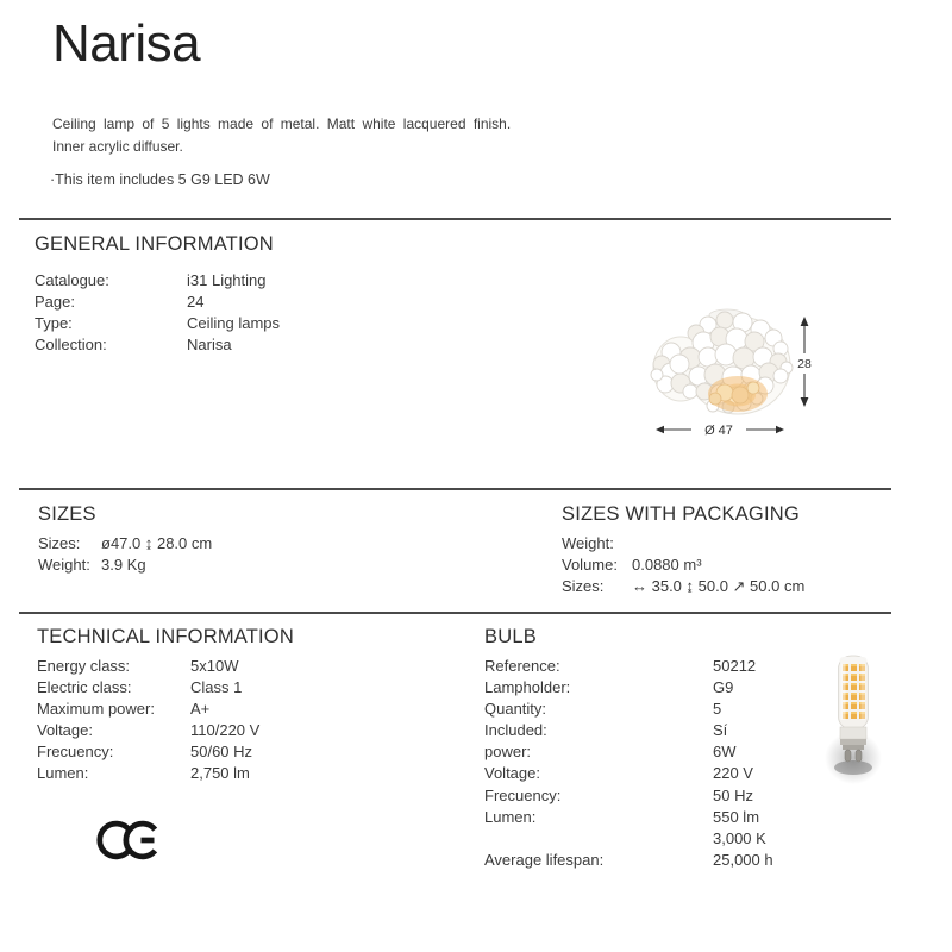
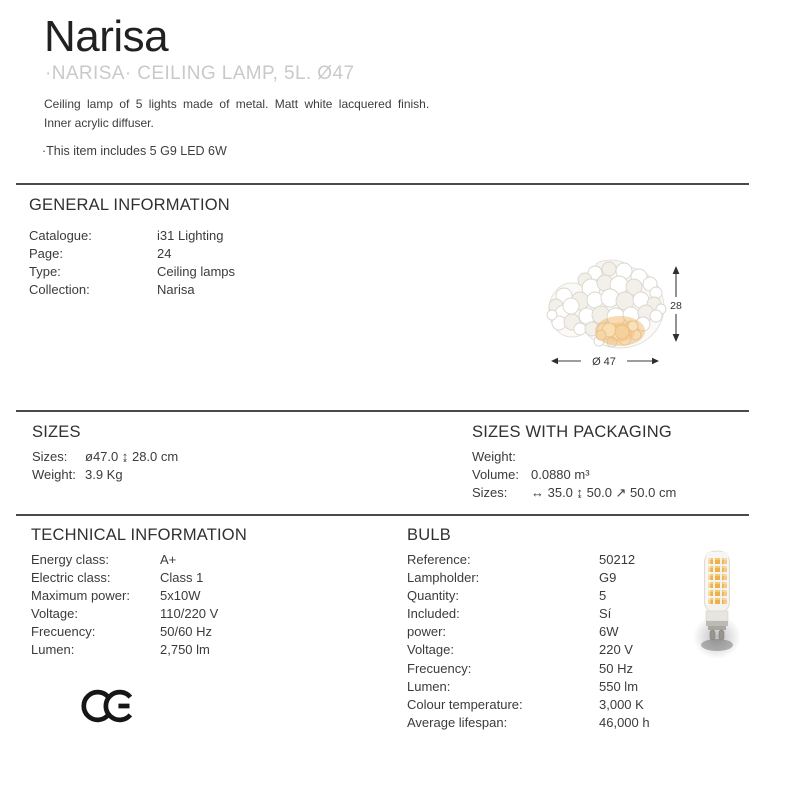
  Narisa
+ ·NARISA· CEILING LAMP, 5L. Ø47
  Ceiling lamp of 5 lights made of metal. Matt white lacquered finish.
  Inner acrylic diffuser.
  ·This item includes 5 G9 LED 6W
  GENERAL INFORMATION
  Catalogue:
  i31 Lighting
  Page:
  24
  Type:
  Ceiling lamps
  Collection:
  Narisa
  28
  Ø 47
  SIZES
  Sizes:
  ø47.0 ↨ 28.0 cm
  Weight:
  3.9 Kg
  SIZES WITH PACKAGING
  Weight:
  Volume:
  0.0880 m³
  Sizes:
  ↔ 35.0 ↨ 50.0 ↗ 50.0 cm
  TECHNICAL INFORMATION
  Energy class:
- 5x10W
+ A+
  Electric class:
  Class 1
  Maximum power:
- A+
+ 5x10W
  Voltage:
  110/220 V
  Frecuency:
  50/60 Hz
  Lumen:
  2,750 lm
  BULB
  Reference:
  50212
  Lampholder:
  G9
  Quantity:
  5
  Included:
  Sí
  power:
  6W
  Voltage:
  220 V
  Frecuency:
  50 Hz
  Lumen:
  550 lm
+ Colour temperature:
  3,000 K
  Average lifespan:
- 25,000 h
+ 46,000 h
